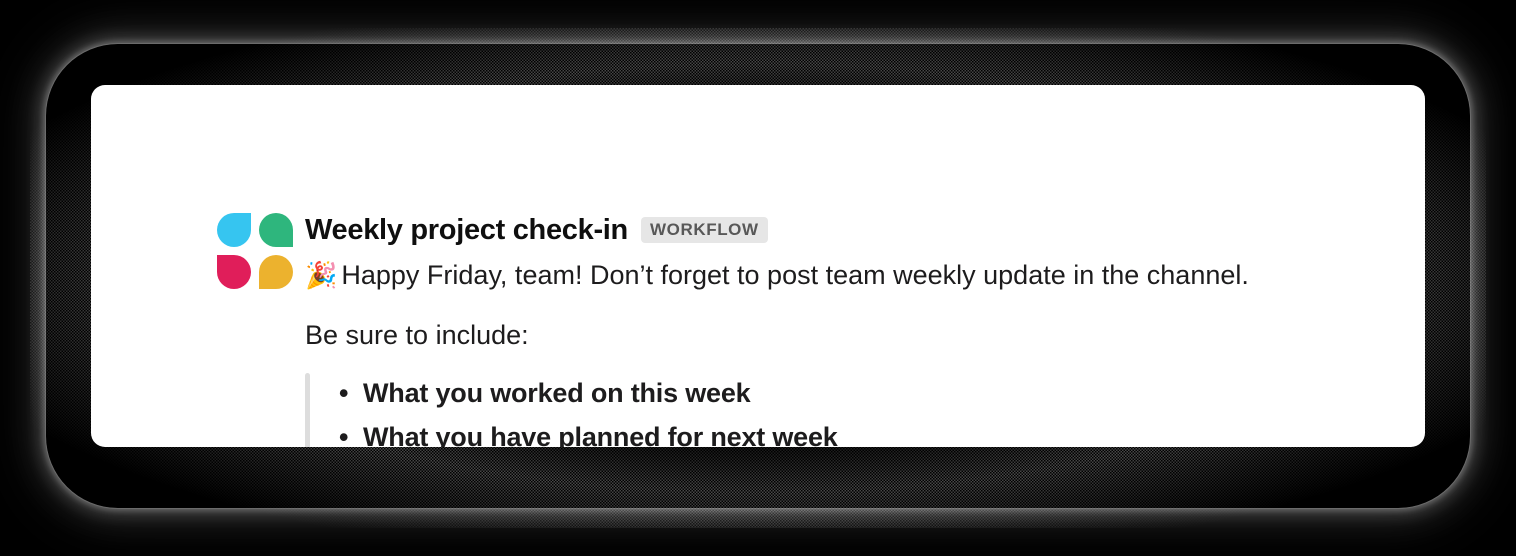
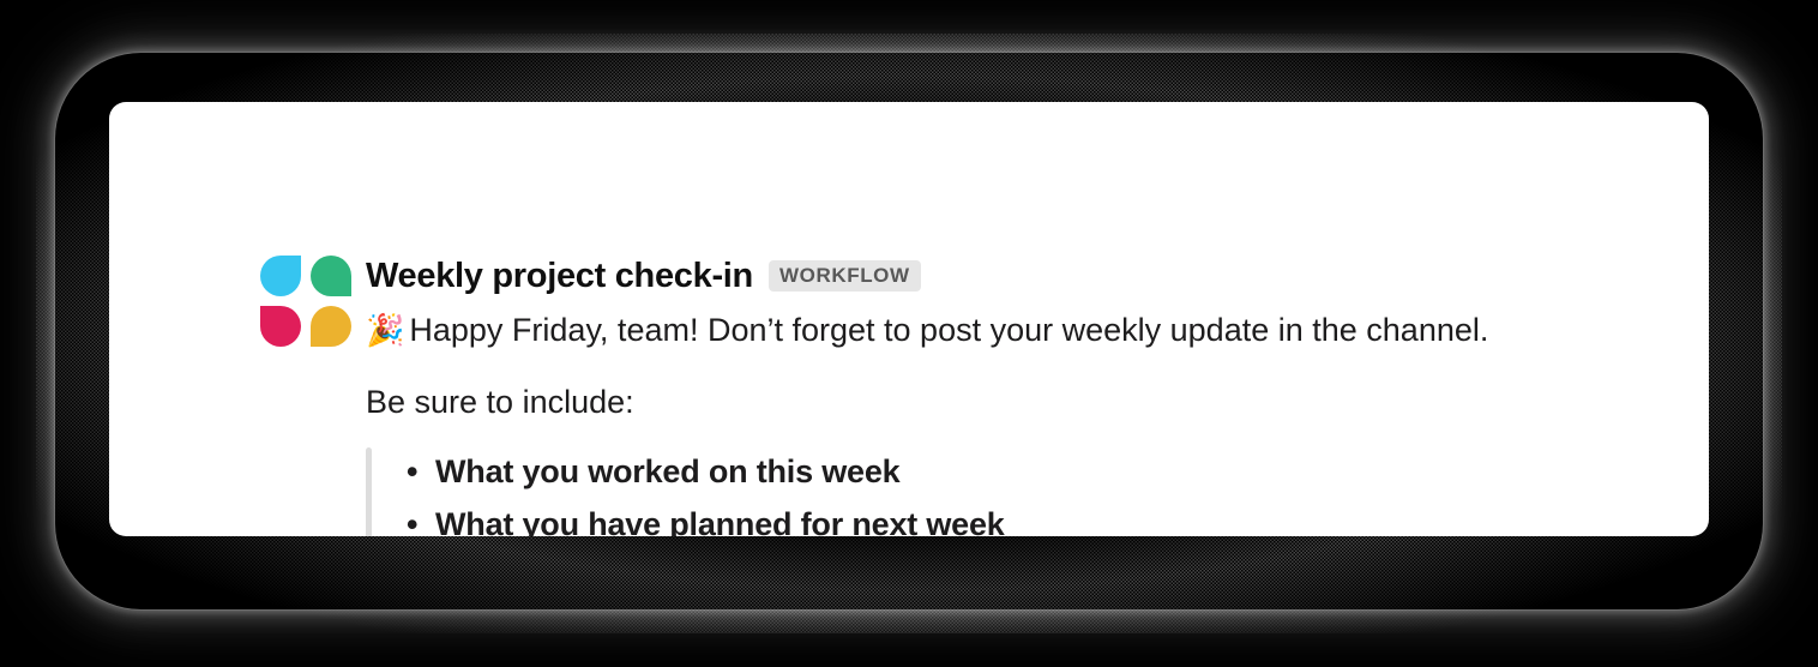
  Weekly project check-in
  WORKFLOW
- 🎉 Happy Friday, team! Don’t forget to post team weekly update in the channel.
+ 🎉 Happy Friday, team! Don’t forget to post your weekly update in the channel.
  Be sure to include:
  What you worked on this week
  What you have planned for next week
